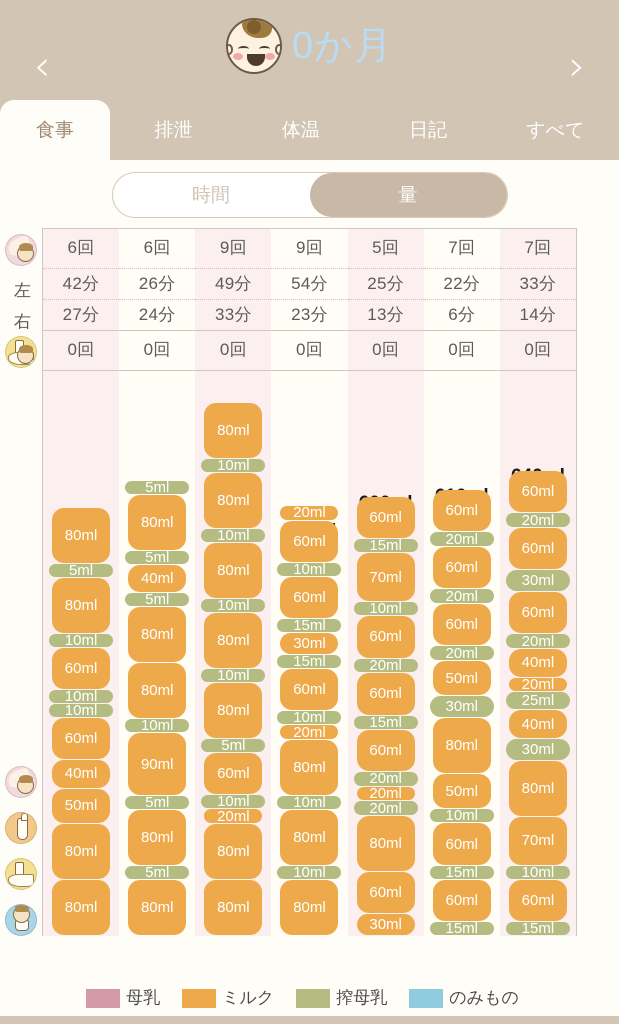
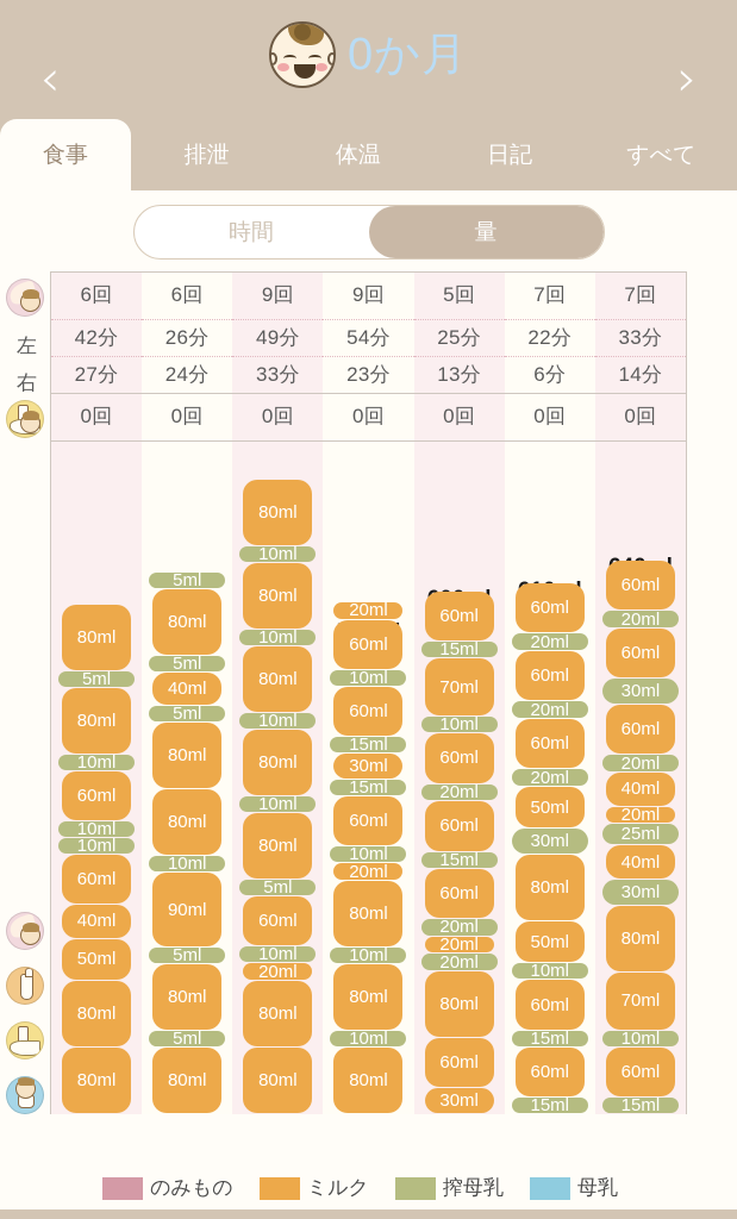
  ‹
  ›
  0か月
  食事
  排泄
  体温
  日記
  すべて
  時間
  量
  左
  右
  6回
  42分
  27分
  0回
  6回
  26分
  24分
  0回
  9回
  49分
  33分
  0回
  9回
  54分
  23分
  0回
  5回
  25分
  13分
  0回
  7回
  22分
  6分
  0回
  7回
  33分
  14分
  0回
  80ml
  80ml
  50ml
  40ml
  60ml
  10ml
  10ml
  60ml
  10ml
  80ml
  5ml
  80ml
  80ml
  5ml
  80ml
  5ml
  90ml
  10ml
  80ml
  80ml
  5ml
  40ml
  5ml
  80ml
  5ml
  80ml
  80ml
  20ml
  10ml
  60ml
  5ml
  80ml
  10ml
  80ml
  10ml
  80ml
  10ml
  80ml
  10ml
  80ml
  80ml
  10ml
  80ml
  10ml
  80ml
  20ml
  10ml
  60ml
  15ml
  30ml
  15ml
  60ml
  10ml
  60ml
  20ml
  30ml
  60ml
  80ml
  20ml
  20ml
  20ml
  60ml
  15ml
  60ml
  20ml
  60ml
  10ml
  70ml
  15ml
  60ml
  15ml
  60ml
  15ml
  60ml
  10ml
  50ml
  80ml
  30ml
  50ml
  20ml
  60ml
  20ml
  60ml
  20ml
  60ml
  15ml
  60ml
  10ml
  70ml
  80ml
  30ml
  40ml
  25ml
  20ml
  40ml
  20ml
  60ml
  30ml
  60ml
  20ml
  60ml
- 母乳
+ のみもの
  ミルク
  搾母乳
- のみもの
+ 母乳
